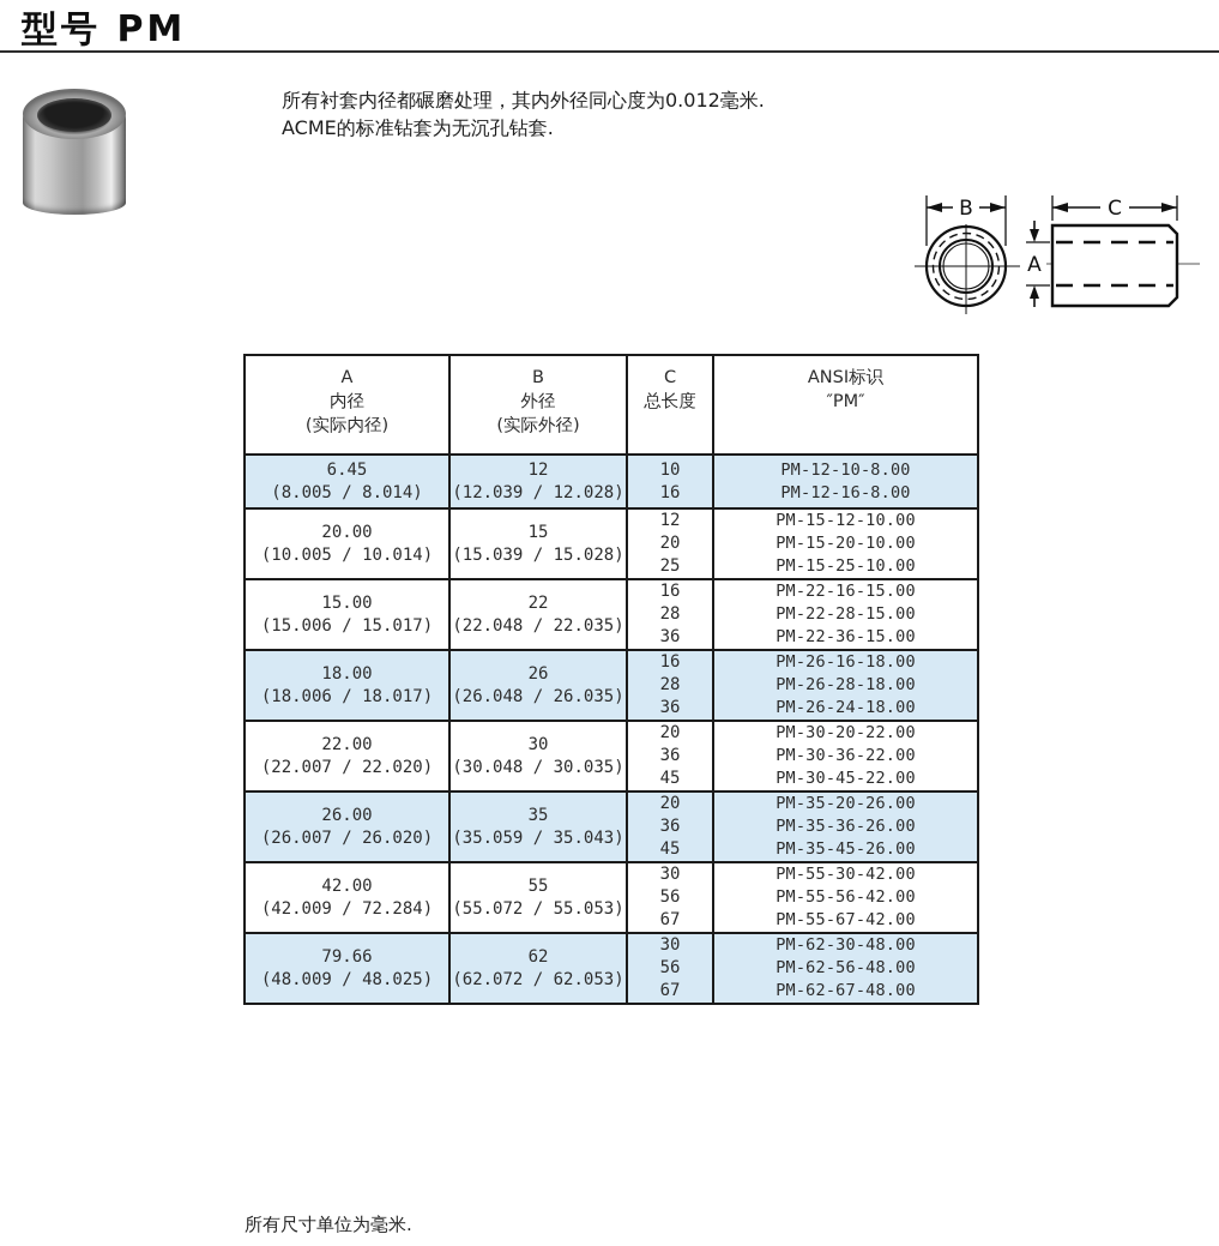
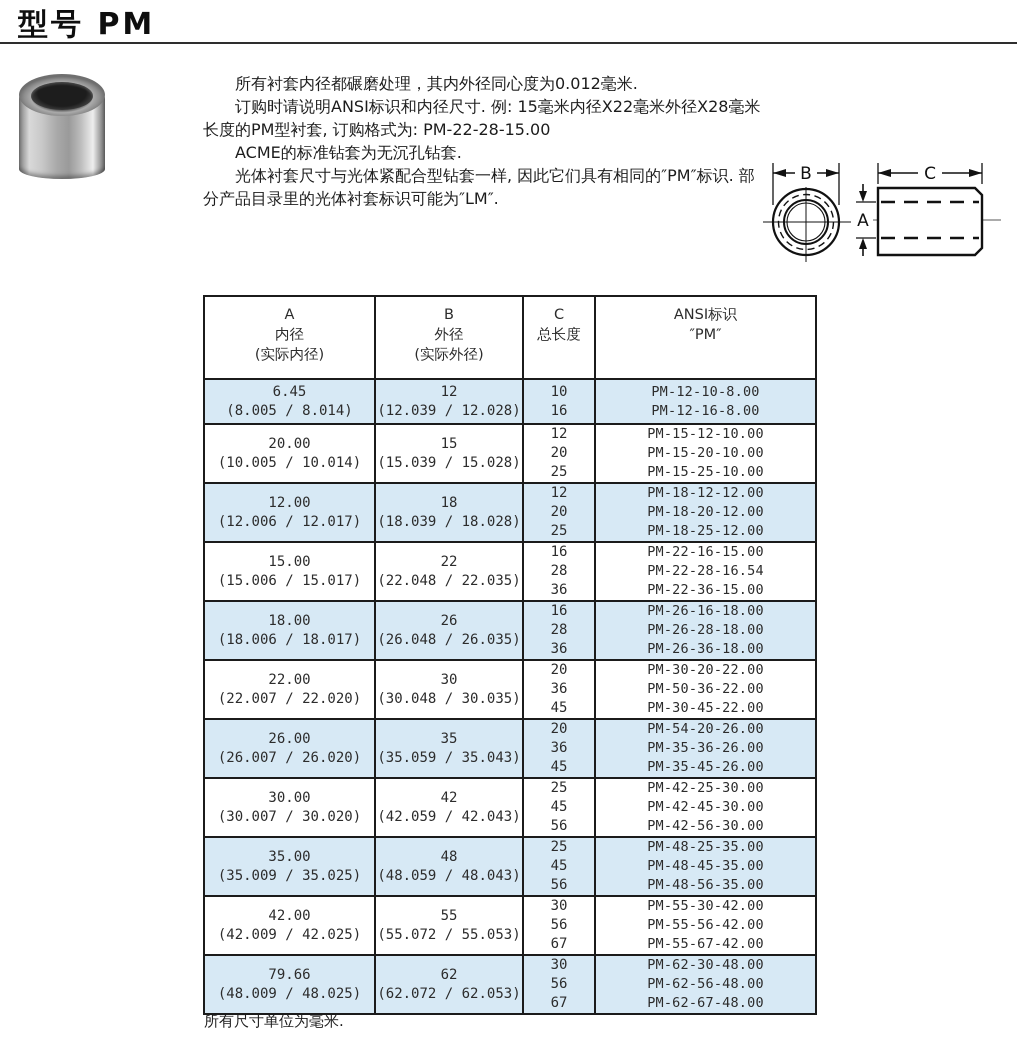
  型号 PM
  所有衬套内径都碾磨处理，其内外径同心度为0.012毫米.
+ 订购时请说明ANSI标识和内径尺寸. 例: 15毫米内径X22毫米外径X28毫米长度的PM型衬套, 订购格式为: PM-22-28-15.00
  ACME的标准钻套为无沉孔钻套.
+ 光体衬套尺寸与光体紧配合型钻套一样, 因此它们具有相同的″PM″标识. 部分产品目录里的光体衬套标识可能为″LM″.
  B
  C
  A
  A 内径 (实际内径)	B 外径 (实际外径)	C 总长度	ANSI标识 ″PM″
  6.45(8.005 / 8.014)	12(12.039 / 12.028)	1016	PM-12-10-8.00PM-12-16-8.00
  20.00(10.005 / 10.014)	15(15.039 / 15.028)	122025	PM-15-12-10.00PM-15-20-10.00PM-15-25-10.00
+ 12.00(12.006 / 12.017)	18(18.039 / 18.028)	122025	PM-18-12-12.00PM-18-20-12.00PM-18-25-12.00
- 15.00(15.006 / 15.017)	22(22.048 / 22.035)	162836	PM-22-16-15.00PM-22-28-15.00PM-22-36-15.00
+ 15.00(15.006 / 15.017)	22(22.048 / 22.035)	162836	PM-22-16-15.00PM-22-28-16.54PM-22-36-15.00
- 18.00(18.006 / 18.017)	26(26.048 / 26.035)	162836	PM-26-16-18.00PM-26-28-18.00PM-26-24-18.00
+ 18.00(18.006 / 18.017)	26(26.048 / 26.035)	162836	PM-26-16-18.00PM-26-28-18.00PM-26-36-18.00
- 22.00(22.007 / 22.020)	30(30.048 / 30.035)	203645	PM-30-20-22.00PM-30-36-22.00PM-30-45-22.00
+ 22.00(22.007 / 22.020)	30(30.048 / 30.035)	203645	PM-30-20-22.00PM-50-36-22.00PM-30-45-22.00
- 26.00(26.007 / 26.020)	35(35.059 / 35.043)	203645	PM-35-20-26.00PM-35-36-26.00PM-35-45-26.00
+ 26.00(26.007 / 26.020)	35(35.059 / 35.043)	203645	PM-54-20-26.00PM-35-36-26.00PM-35-45-26.00
+ 30.00(30.007 / 30.020)	42(42.059 / 42.043)	254556	PM-42-25-30.00PM-42-45-30.00PM-42-56-30.00
+ 35.00(35.009 / 35.025)	48(48.059 / 48.043)	254556	PM-48-25-35.00PM-48-45-35.00PM-48-56-35.00
- 42.00(42.009 / 72.284)	55(55.072 / 55.053)	305667	PM-55-30-42.00PM-55-56-42.00PM-55-67-42.00
+ 42.00(42.009 / 42.025)	55(55.072 / 55.053)	305667	PM-55-30-42.00PM-55-56-42.00PM-55-67-42.00
  79.66(48.009 / 48.025)	62(62.072 / 62.053)	305667	PM-62-30-48.00PM-62-56-48.00PM-62-67-48.00
  所有尺寸单位为毫米.
